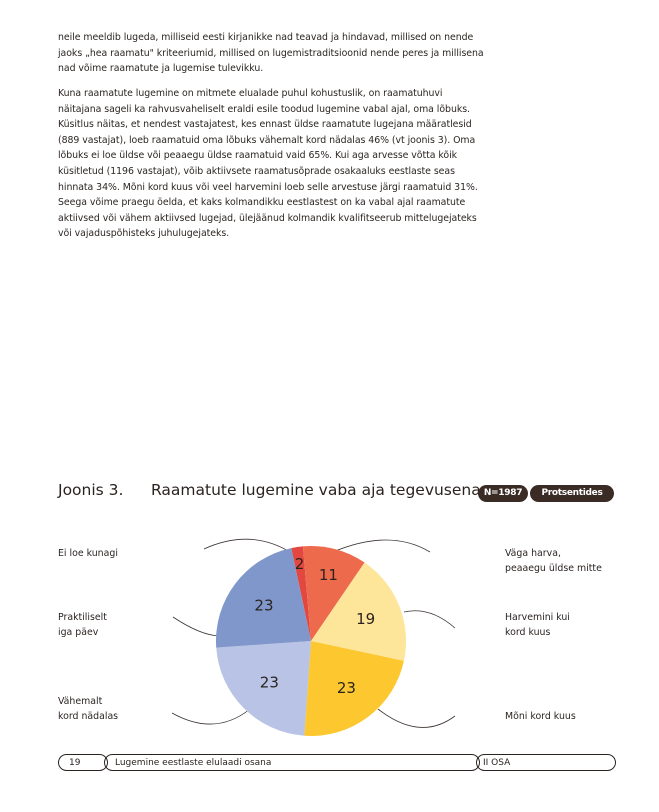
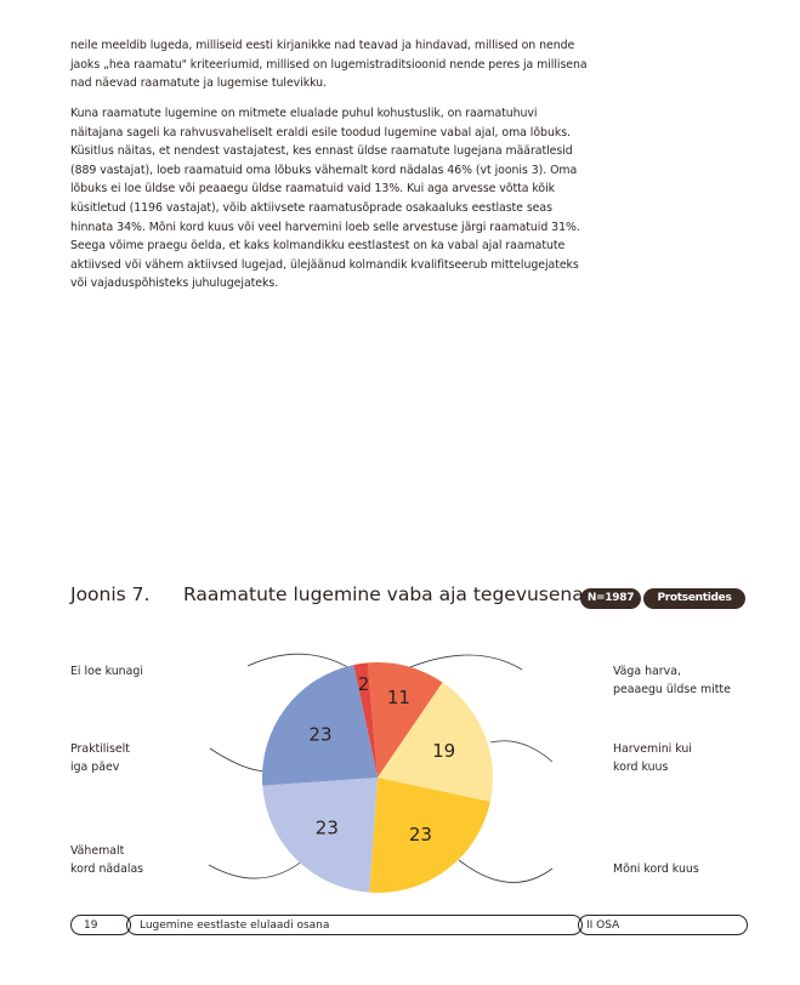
- neile meeldib lugeda, milliseid eesti kirjanikke nad teavad ja hindavad, millised on nende jaoks „hea raamatu" kriteeriumid, millised on lugemistraditsioonid nende peres ja millisena nad võime raamatute ja lugemise tulevikku.
+ neile meeldib lugeda, milliseid eesti kirjanikke nad teavad ja hindavad, millised on nende jaoks „hea raamatu" kriteeriumid, millised on lugemistraditsioonid nende peres ja millisena nad näevad raamatute ja lugemise tulevikku.
- Kuna raamatute lugemine on mitmete elualade puhul kohustuslik, on raamatuhuvi näitajana sageli ka rahvusvaheliselt eraldi esile toodud lugemine vabal ajal, oma lõbuks. Küsitlus näitas, et nendest vastajatest, kes ennast üldse raamatute lugejana määratlesid (889 vastajat), loeb raamatuid oma lõbuks vähemalt kord nädalas 46% (vt joonis 3). Oma lõbuks ei loe üldse või peaaegu üldse raamatuid vaid 65%. Kui aga arvesse võtta kõik küsitletud (1196 vastajat), võib aktiivsete raamatusõprade osakaaluks eestlaste seas hinnata 34%. Mõni kord kuus või veel harvemini loeb selle arvestuse järgi raamatuid 31%. Seega võime praegu öelda, et kaks kolmandikku eestlastest on ka vabal ajal raamatute aktiivsed või vähem aktiivsed lugejad, ülejäänud kolmandik kvalifitseerub mittelugejateks või vajaduspõhisteks juhulugejateks.
+ Kuna raamatute lugemine on mitmete elualade puhul kohustuslik, on raamatuhuvi näitajana sageli ka rahvusvaheliselt eraldi esile toodud lugemine vabal ajal, oma lõbuks. Küsitlus näitas, et nendest vastajatest, kes ennast üldse raamatute lugejana määratlesid (889 vastajat), loeb raamatuid oma lõbuks vähemalt kord nädalas 46% (vt joonis 3). Oma lõbuks ei loe üldse või peaaegu üldse raamatuid vaid 13%. Kui aga arvesse võtta kõik küsitletud (1196 vastajat), võib aktiivsete raamatusõprade osakaaluks eestlaste seas hinnata 34%. Mõni kord kuus või veel harvemini loeb selle arvestuse järgi raamatuid 31%. Seega võime praegu öelda, et kaks kolmandikku eestlastest on ka vabal ajal raamatute aktiivsed või vähem aktiivsed lugejad, ülejäänud kolmandik kvalifitseerub mittelugejateks või vajaduspõhisteks juhulugejateks.
- Joonis 3. Raamatute lugemine vaba aja tegevusena
+ Joonis 7. Raamatute lugemine vaba aja tegevusena
  N=1987
  Protsentides
  2
  11
  19
  23
  23
  23
  Ei loe kunagi
  Väga harva,
  peaaegu üldse mitte
  Harvemini kui
  kord kuus
  Mõni kord kuus
  Vähemalt
  kord nädalas
  Praktiliselt
  iga päev
  19
  Lugemine eestlaste elulaadi osana
  II OSA
